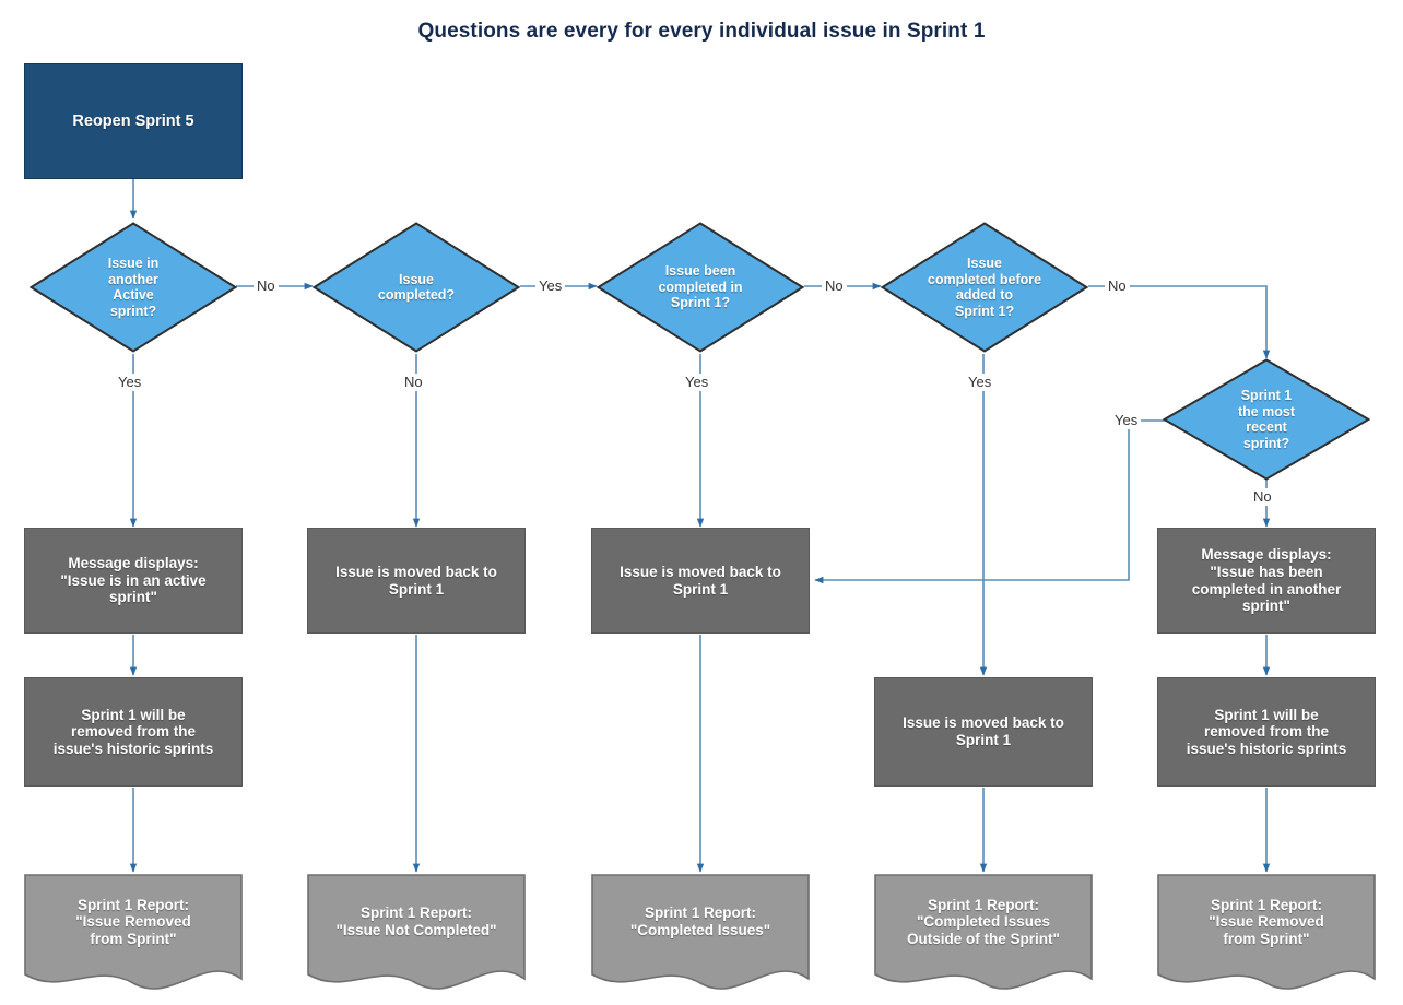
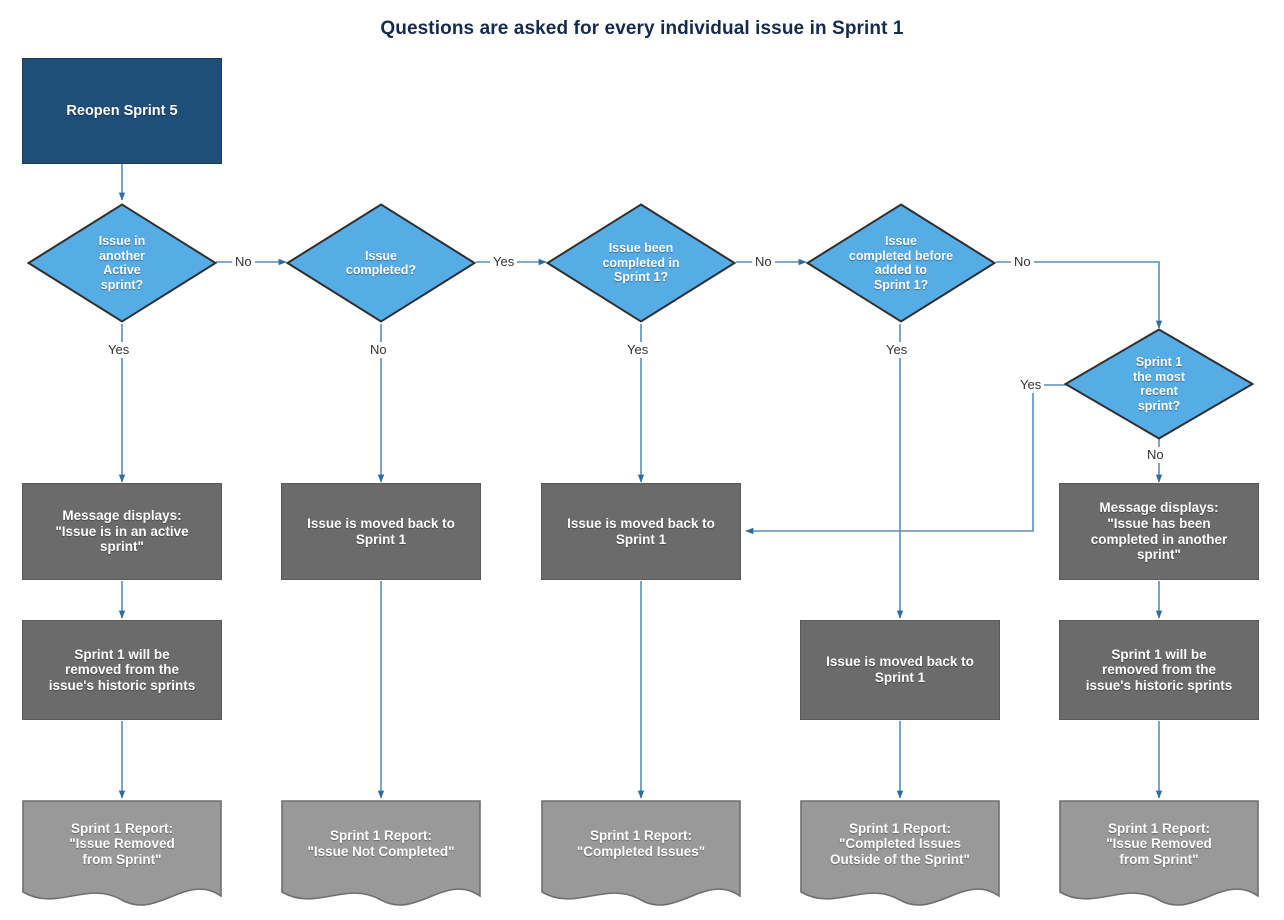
- Questions are every for every individual issue in Sprint 1
+ Questions are asked for every individual issue in Sprint 1
  Reopen Sprint 5
  Issue in
  another
  Active
  sprint?
  Issue
  completed?
  Issue been
  completed in
  Sprint 1?
  Issue
  completed before
  added to
  Sprint 1?
  Sprint 1
  the most
  recent
  sprint?
  Message displays:
  "Issue is in an active
  sprint"
  Issue is moved back to
  Sprint 1
  Issue is moved back to
  Sprint 1
  Message displays:
  "Issue has been
  completed in another
  sprint"
  Sprint 1 will be
  removed from the
  issue's historic sprints
  Issue is moved back to
  Sprint 1
  Sprint 1 will be
  removed from the
  issue's historic sprints
  Sprint 1 Report:
  "Issue Removed
  from Sprint"
  Sprint 1 Report:
  "Issue Not Completed"
  Sprint 1 Report:
  "Completed Issues"
  Sprint 1 Report:
  "Completed Issues
  Outside of the Sprint"
  Sprint 1 Report:
  "Issue Removed
  from Sprint"
  No
  Yes
  No
  No
  Yes
  No
  Yes
  Yes
  Yes
  No
